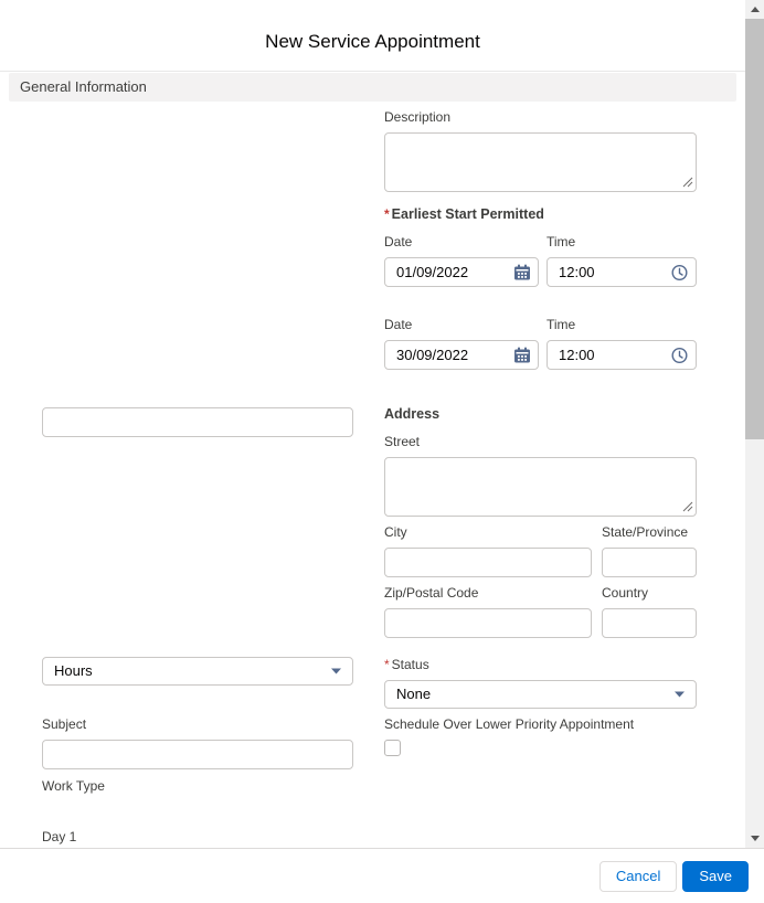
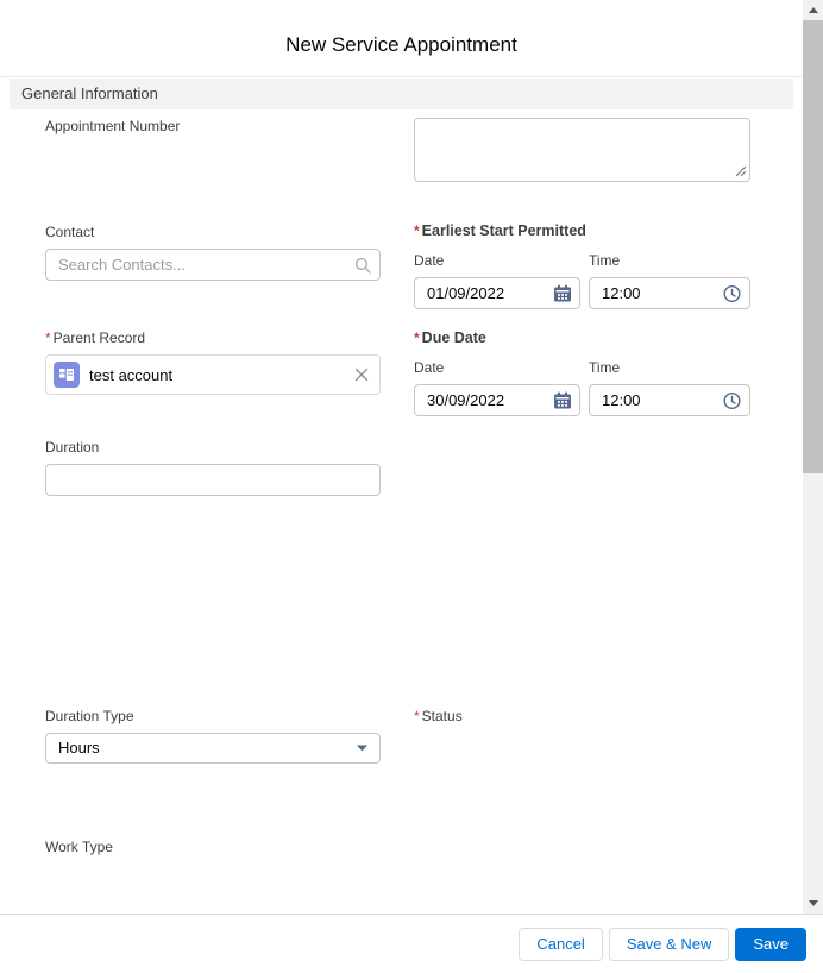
  New Service Appointment
  General Information
+ Appointment Number
+ Contact
+ Search Contacts...
+ * Parent Record
+ test account
+ Duration
+ Duration Type
  Hours
- Subject
  Work Type
- Day 1
- Description
  * Earliest Start Permitted
  Date
  01/09/2022
  Time
  12:00
+ * Due Date
  Date
  30/09/2022
  Time
  12:00
- Address
- Street
- City
- State/Province
- Zip/Postal Code
- Country
  * Status
- None
- Schedule Over Lower Priority Appointment
  Cancel
+ Save & New
  Save
